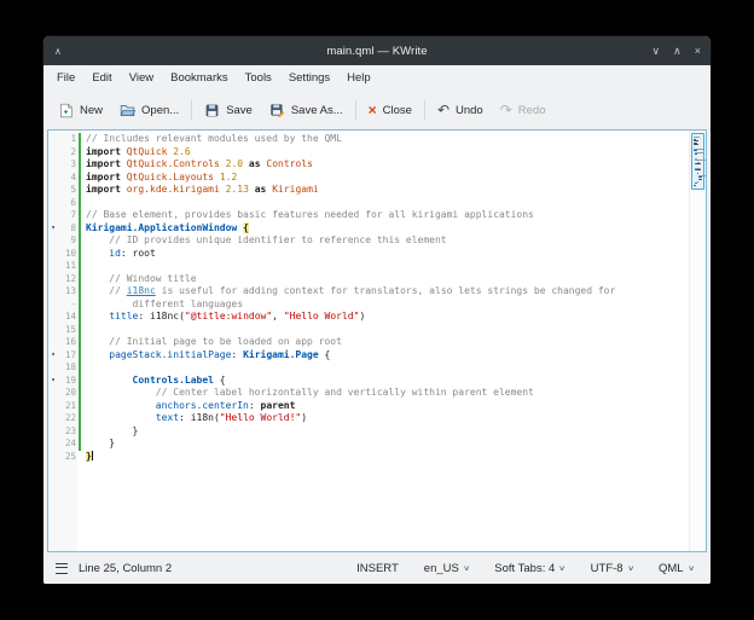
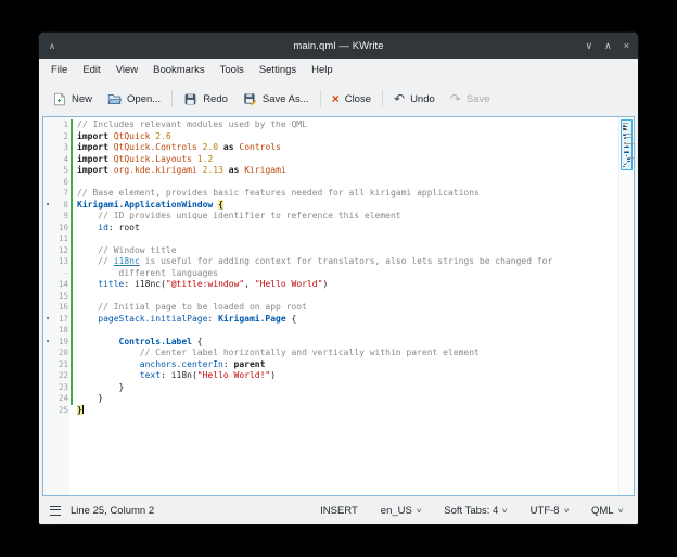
  ∧
  main.qml — KWrite
  ∨
  ∧
  ×
  File
  Edit
  View
  Bookmarks
  Tools
  Settings
  Help
  New
  Open...
- Save
+ Redo
  Save As...
  ×
  Close
  ↶
  Undo
  ↷
- Redo
+ Save
  1
  // Includes relevant modules used by the QML
  2
  import QtQuick 2.6
  3
  import QtQuick.Controls 2.0 as Controls
  4
  import QtQuick.Layouts 1.2
  5
  import org.kde.kirigami 2.13 as Kirigami
  6
  7
  // Base element, provides basic features needed for all kirigami applications
  8
  Kirigami.ApplicationWindow {
  9
  // ID provides unique identifier to reference this element
  10
  id: root
  11
  12
  // Window title
  13
  // i18nc is useful for adding context for translators, also lets strings be changed for
  ~
  different languages
  14
  title: i18nc("@title:window", "Hello World")
  15
  16
  // Initial page to be loaded on app root
  17
  pageStack.initialPage: Kirigami.Page {
  18
  19
  Controls.Label {
  20
  // Center label horizontally and vertically within parent element
  21
  anchors.centerIn: parent
  22
  text: i18n("Hello World!")
  23
  }
  24
  }
  25
  }
  Line 25, Column 2
  INSERT
  en_US
  Soft Tabs: 4
  UTF-8
  QML
